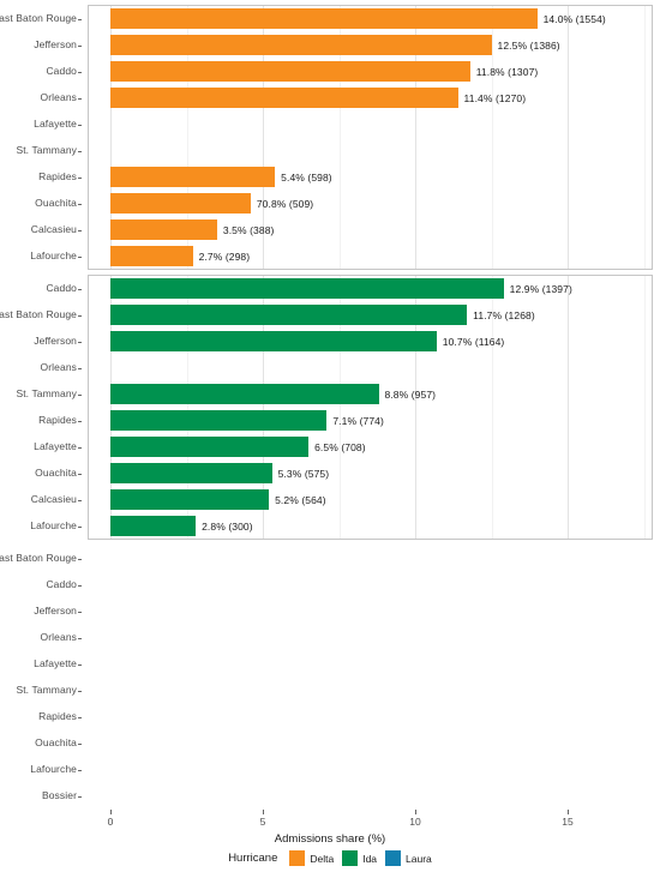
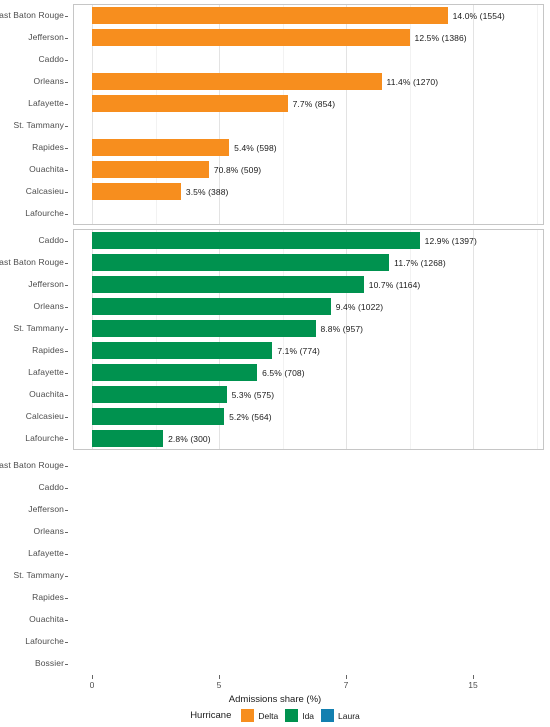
  14.0% (1554)
  12.5% (1386)
- 11.8% (1307)
  11.4% (1270)
+ 7.7% (854)
  5.4% (598)
  70.8% (509)
  3.5% (388)
- 2.7% (298)
  ast Baton Rouge
  Jefferson
  Caddo
  Orleans
  Lafayette
  St. Tammany
  Rapides
  Ouachita
  Calcasieu
  Lafourche
  12.9% (1397)
  11.7% (1268)
  10.7% (1164)
+ 9.4% (1022)
  8.8% (957)
  7.1% (774)
  6.5% (708)
  5.3% (575)
  5.2% (564)
  2.8% (300)
  Caddo
  ast Baton Rouge
  Jefferson
  Orleans
  St. Tammany
  Rapides
  Lafayette
  Ouachita
  Calcasieu
  Lafourche
  ast Baton Rouge
  Caddo
  Jefferson
  Orleans
  Lafayette
  St. Tammany
  Rapides
  Ouachita
  Lafourche
  Bossier
  0
  5
- 10
+ 7
  15
  Admissions share (%)
  Hurricane
  Delta
  Ida
  Laura
